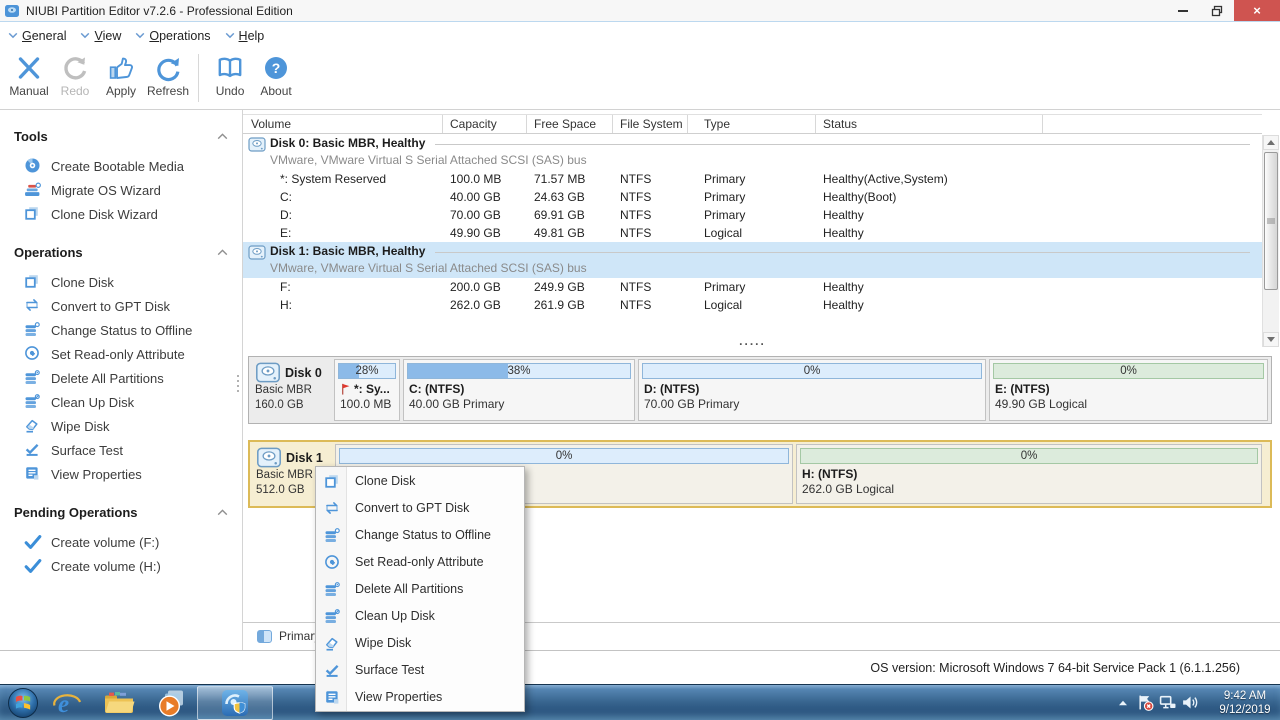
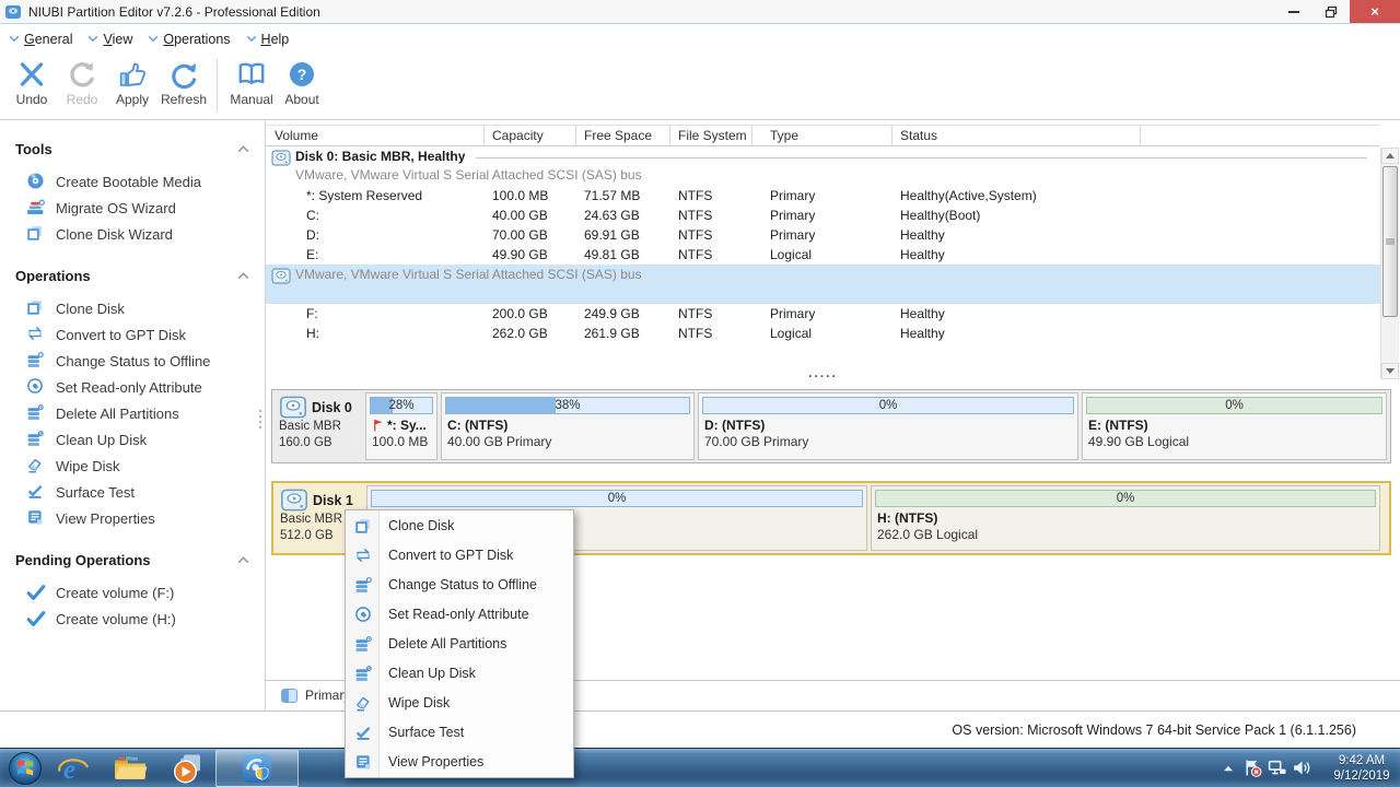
  NIUBI Partition Editor v7.2.6 - Professional Edition
  ×
  General
  View
  Operations
  Help
- Manual
+ Undo
  Redo
  Apply
  Refresh
- Undo
+ Manual
  ?
  About
  Tools
  Create Bootable Media
  Migrate OS Wizard
  Clone Disk Wizard
  Operations
  Clone Disk
  Convert to GPT Disk
  Change Status to Offline
  Set Read-only Attribute
  Delete All Partitions
  Clean Up Disk
  Wipe Disk
  Surface Test
  View Properties
  Pending Operations
  Create volume (F:)
  Create volume (H:)
  Volume
  Capacity
  Free Space
  File System
  Type
  Status
  Disk 0: Basic MBR, Healthy
  VMware, VMware Virtual S Serial Attached SCSI (SAS) bus
  *: System Reserved
  100.0 MB
  71.57 MB
  NTFS
  Primary
  Healthy(Active,System)
  C:
  40.00 GB
  24.63 GB
  NTFS
  Primary
  Healthy(Boot)
  D:
  70.00 GB
  69.91 GB
  NTFS
  Primary
  Healthy
  E:
  49.90 GB
  49.81 GB
  NTFS
  Logical
  Healthy
- Disk 1: Basic MBR, Healthy
  VMware, VMware Virtual S Serial Attached SCSI (SAS) bus
  F:
  200.0 GB
  249.9 GB
  NTFS
  Primary
  Healthy
  H:
  262.0 GB
  261.9 GB
  NTFS
  Logical
  Healthy
  .....
  Disk 0
  Basic MBR
  160.0 GB
  28%
  *: Sy...
  100.0 MB
  38%
  C: (NTFS)
  40.00 GB Primary
  0%
  D: (NTFS)
  70.00 GB Primary
  0%
  E: (NTFS)
  49.90 GB Logical
  Disk 1
  Basic MBR
  512.0 GB
  0%
  0%
  H: (NTFS)
  262.0 GB Logical
  Primar
  OS version: Microsoft Windows 7 64-bit Service Pack 1 (6.1.1.256)
  e
  9:42 AM
  9/12/2019
  Clone Disk
  Convert to GPT Disk
  Change Status to Offline
  Set Read-only Attribute
  Delete All Partitions
  Clean Up Disk
  Wipe Disk
  Surface Test
  View Properties
